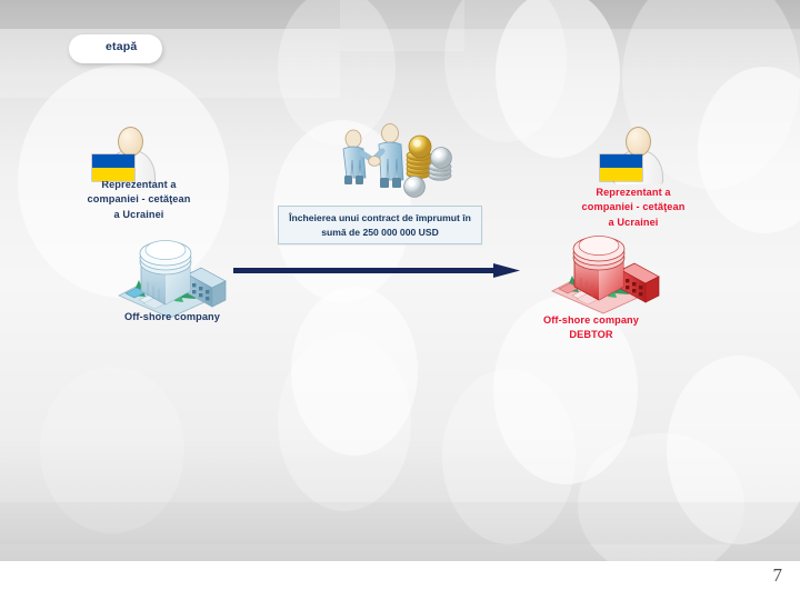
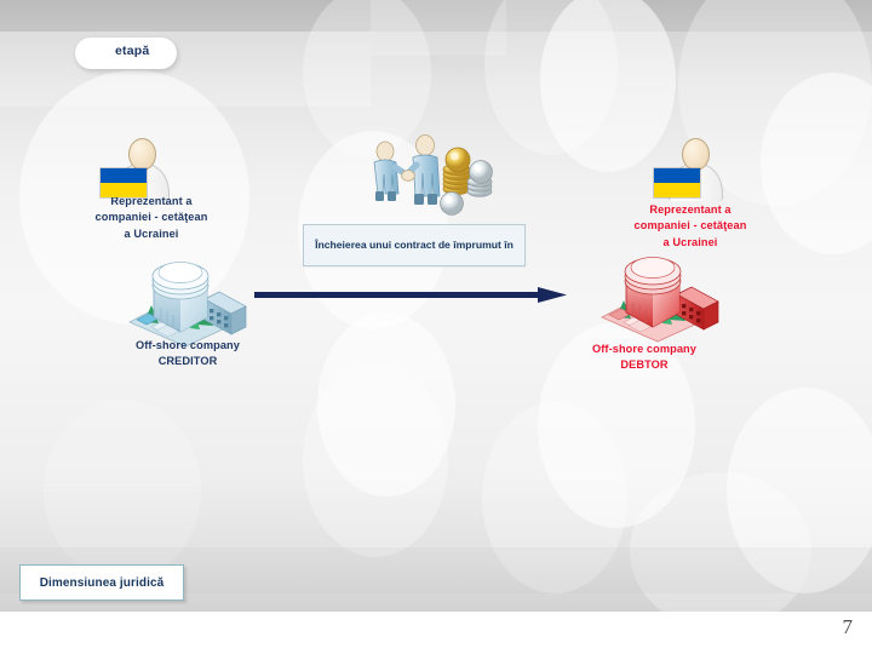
  etapă
  Reprezentant a
  companiei - cetăţean
  a Ucrainei
  Off-shore company
+ CREDITOR
  Încheierea unui contract de împrumut în
- sumă de 250 000 000 USD
  Reprezentant a
  companiei - cetăţean
  a Ucrainei
  Off-shore company
  DEBTOR
+ Dimensiunea juridică
  7
